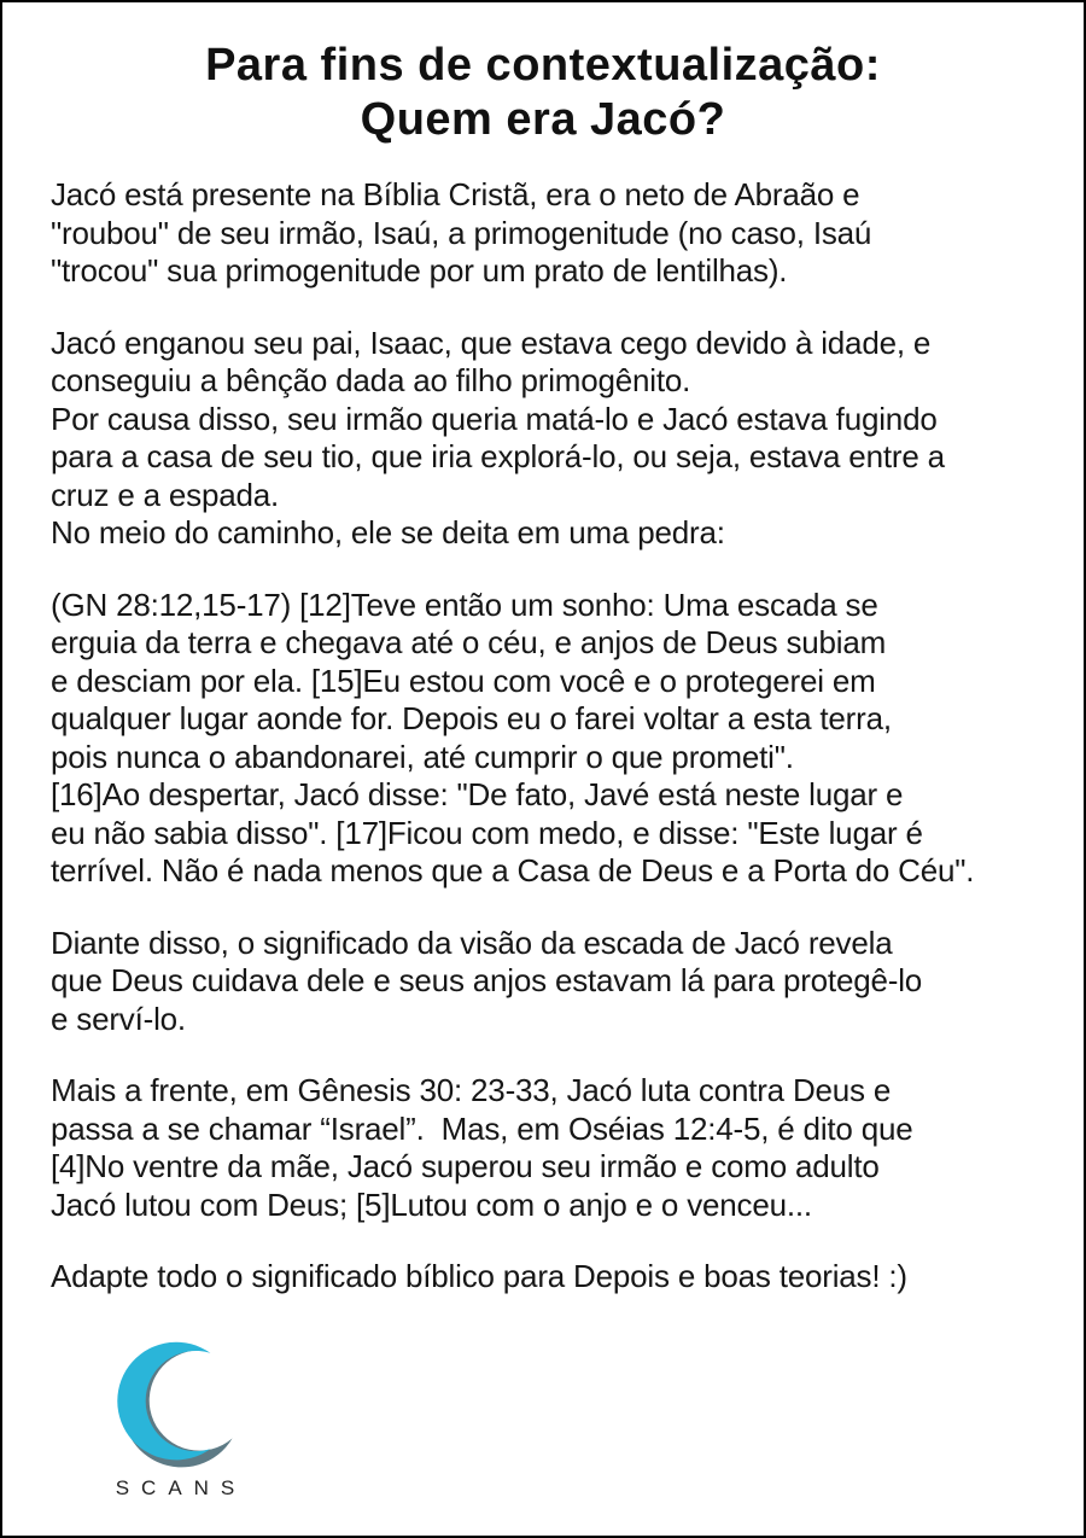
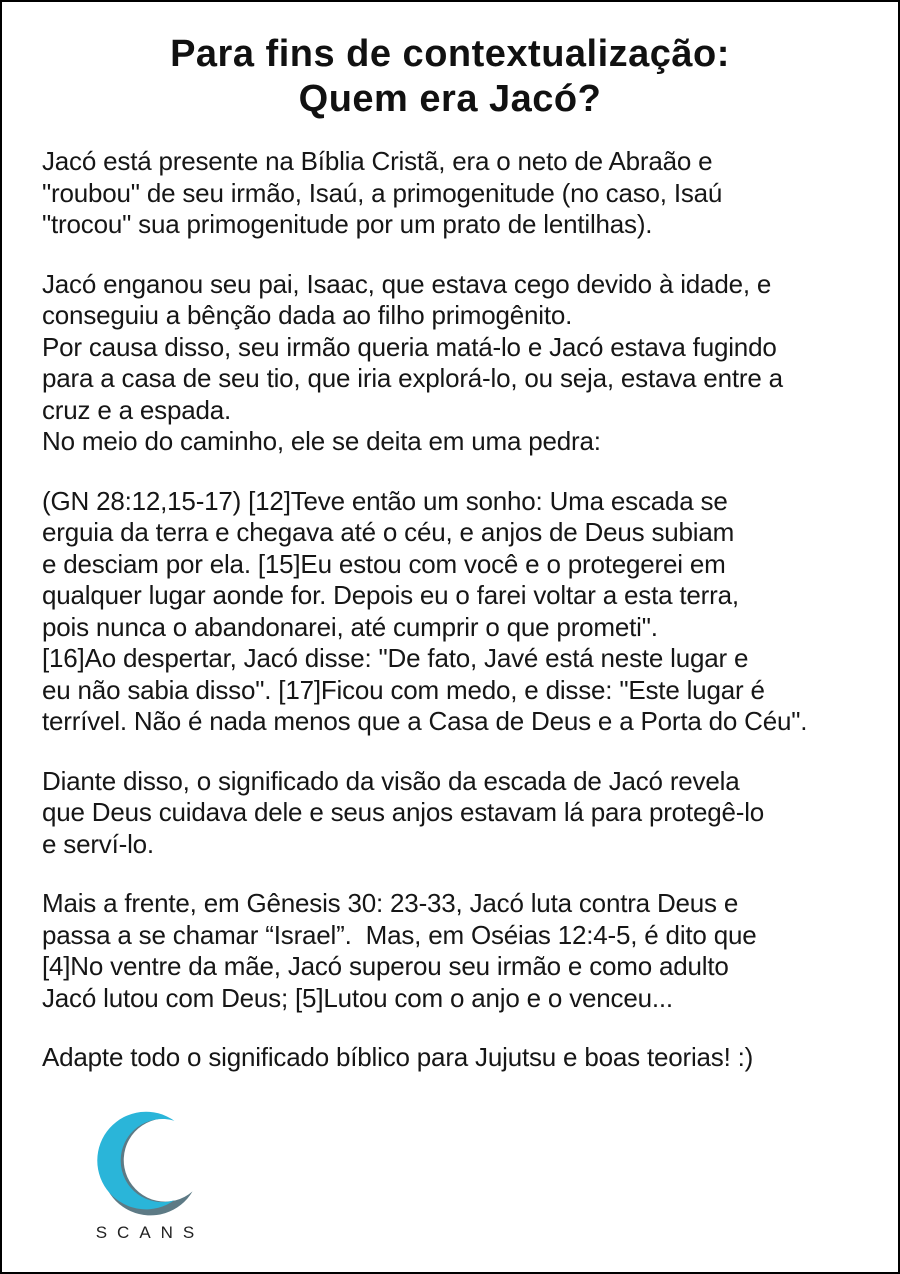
  Para fins de contextualização:
  Quem era Jacó?
  Jacó está presente na Bíblia Cristã, era o neto de Abraão e
  "roubou" de seu irmão, Isaú, a primogenitude (no caso, Isaú
  "trocou" sua primogenitude por um prato de lentilhas).
  Jacó enganou seu pai, Isaac, que estava cego devido à idade, e
  conseguiu a bênção dada ao filho primogênito.
  Por causa disso, seu irmão queria matá-lo e Jacó estava fugindo
  para a casa de seu tio, que iria explorá-lo, ou seja, estava entre a
  cruz e a espada.
  No meio do caminho, ele se deita em uma pedra:
  (GN 28:12,15-17) [12]Teve então um sonho: Uma escada se
  erguia da terra e chegava até o céu, e anjos de Deus subiam
  e desciam por ela. [15]Eu estou com você e o protegerei em
  qualquer lugar aonde for. Depois eu o farei voltar a esta terra,
  pois nunca o abandonarei, até cumprir o que prometi".
  [16]Ao despertar, Jacó disse: "De fato, Javé está neste lugar e
  eu não sabia disso". [17]Ficou com medo, e disse: "Este lugar é
  terrível. Não é nada menos que a Casa de Deus e a Porta do Céu".
  Diante disso, o significado da visão da escada de Jacó revela
  que Deus cuidava dele e seus anjos estavam lá para protegê-lo
  e serví-lo.
  Mais a frente, em Gênesis 30: 23-33, Jacó luta contra Deus e
  passa a se chamar “Israel”. Mas, em Oséias 12:4-5, é dito que
  [4]No ventre da mãe, Jacó superou seu irmão e como adulto
  Jacó lutou com Deus; [5]Lutou com o anjo e o venceu...
- Adapte todo o significado bíblico para Depois e boas teorias! :)
+ Adapte todo o significado bíblico para Jujutsu e boas teorias! :)
  SCANS
